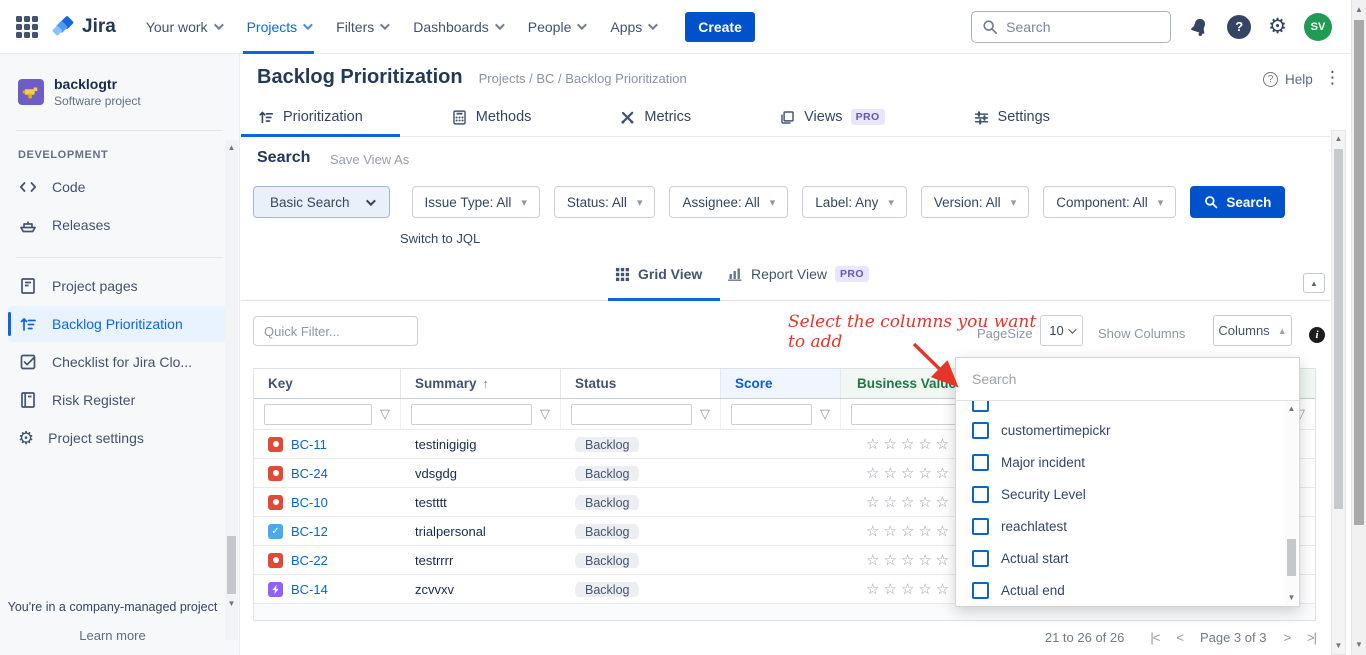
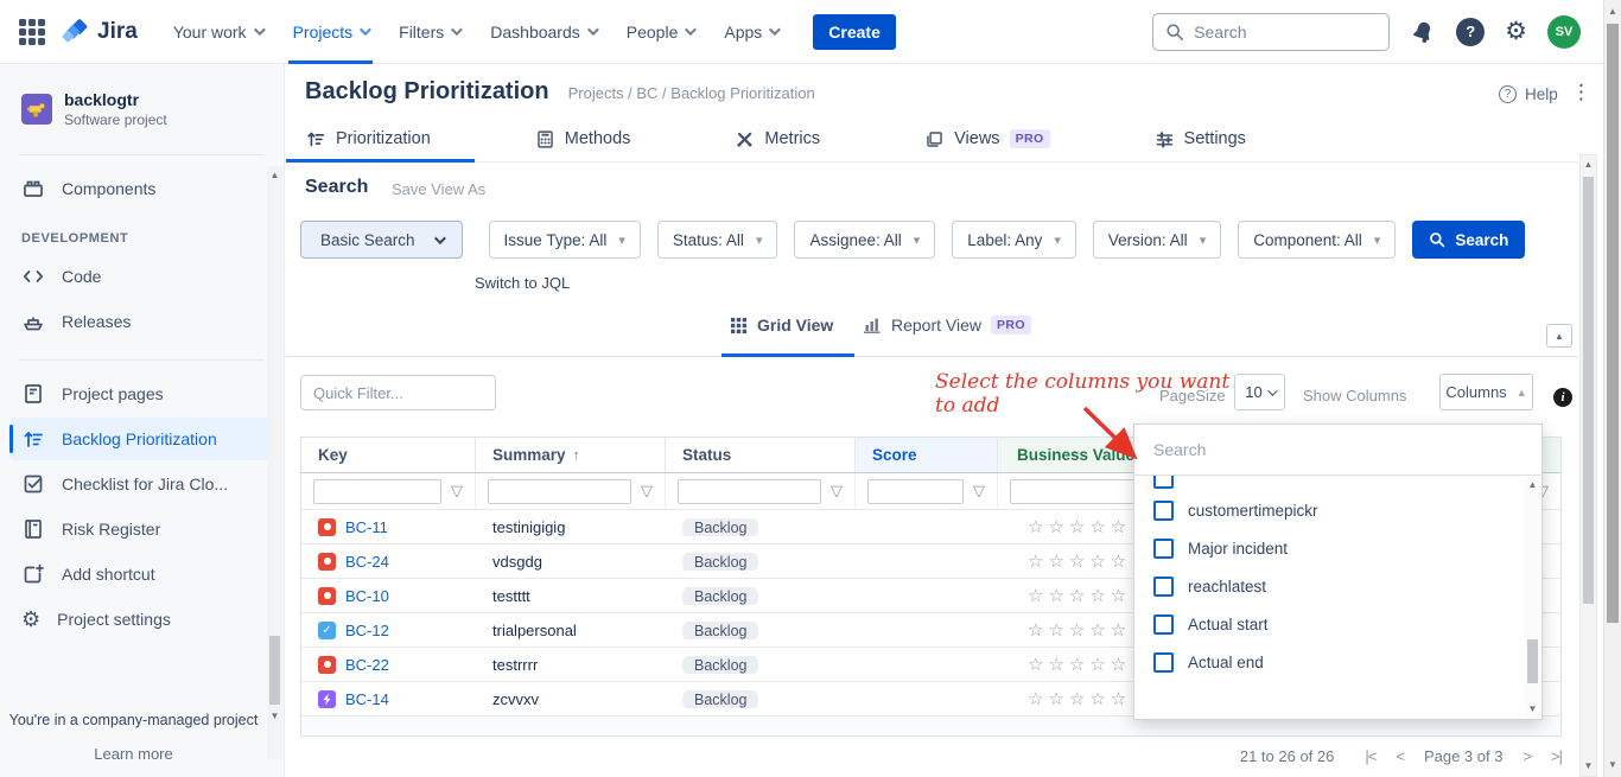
  Jira
  Your work
  Projects
  Filters
  Dashboards
  People
  Apps
  Create
  Search
  ?
  ⚙
  SV
  backlogtr
  Software project
+ Components
  DEVELOPMENT
  Code
  Releases
  Project pages
  Backlog Prioritization
  Checklist for Jira Clo...
  Risk Register
+ Add shortcut
  ⚙
  Project settings
  You're in a company-managed project
  Learn more
  ▲
  ▼
  Backlog Prioritization
  Projects / BC / Backlog Prioritization
  ?
  Help
  ⋮
  Prioritization
  Methods
  Metrics
  Views
  PRO
  Settings
  Search
  Save View As
  Basic Search
  Issue Type: All
  ▾
  Status: All
  ▾
  Assignee: All
  ▾
  Label: Any
  ▾
  Version: All
  ▾
  Component: All
  ▾
  Search
  Switch to JQL
  Grid View
  Report View
  PRO
  ▲
  Quick Filter...
  PageSize
  10
  Show Columns
  Columns
  ▲
  i
  Key
  Summary
  ↑
  Status
  Score
  Business Valu
  ▽
  ▽
  ▽
  ▽
  ▽
  BC-11
  testinigigig
  Backlog
  ☆☆☆☆☆
  BC-24
  vdsgdg
  Backlog
  ☆☆☆☆☆
  BC-10
  testttt
  Backlog
  ☆☆☆☆☆
  ✓
  BC-12
  trialpersonal
  Backlog
  ☆☆☆☆☆
  BC-22
  testrrrr
  Backlog
  ☆☆☆☆☆
  BC-14
  zcvvxv
  Backlog
  ☆☆☆☆☆
  21 to 26 of 26
  |<
  <
  Page 3 of 3
  >
  >|
  Search
  customertimepickr
  Major incident
- Security Level
  reachlatest
  Actual start
  Actual end
  ▲
  ▼
  Select the columns you want to add
  ▲
  ▼
  ▲
  ▼
